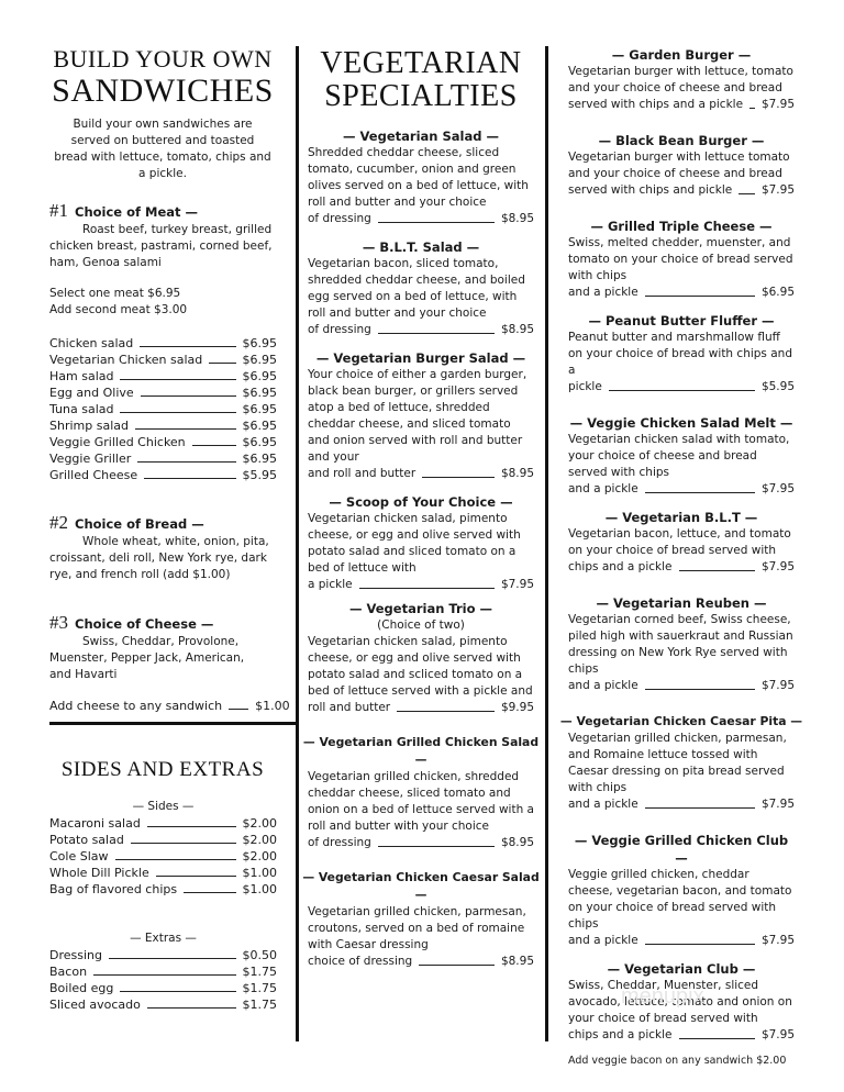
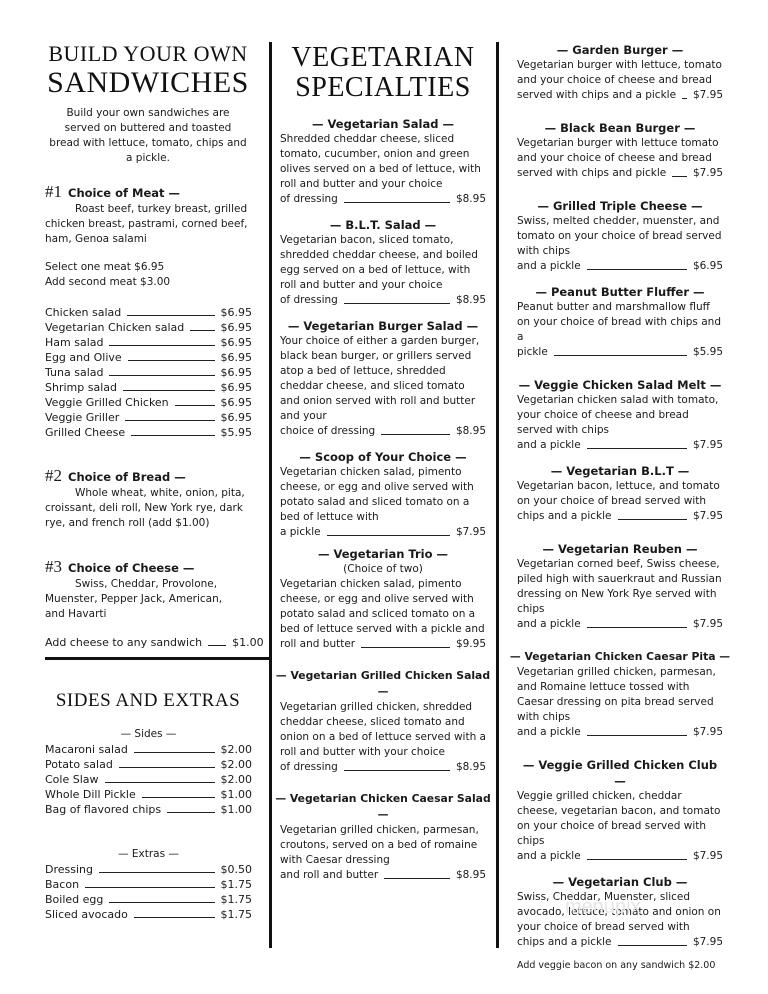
  BUILD YOUR OWN
  SANDWICHES
  Build your own sandwiches are served on buttered and toasted bread with lettuce, tomato, chips and a pickle.
  #1 Choice of Meat —
  Roast beef, turkey breast, grilled chicken breast, pastrami, corned beef, ham, Genoa salami
  Select one meat $6.95
  Add second meat $3.00
  Chicken salad
  $6.95
  Vegetarian Chicken salad
  $6.95
  Ham salad
  $6.95
  Egg and Olive
  $6.95
  Tuna salad
  $6.95
  Shrimp salad
  $6.95
  Veggie Grilled Chicken
  $6.95
  Veggie Griller
  $6.95
  Grilled Cheese
  $5.95
  #2 Choice of Bread —
  Whole wheat, white, onion, pita, croissant, deli roll, New York rye, dark rye, and french roll (add $1.00)
  #3 Choice of Cheese —
  Swiss, Cheddar, Provolone, Muenster, Pepper Jack, American, and Havarti
  Add cheese to any sandwich
  $1.00
  SIDES AND EXTRAS
  — Sides —
  Macaroni salad
  $2.00
  Potato salad
  $2.00
  Cole Slaw
  $2.00
  Whole Dill Pickle
  $1.00
  Bag of flavored chips
  $1.00
  — Extras —
  Dressing
  $0.50
  Bacon
  $1.75
  Boiled egg
  $1.75
  Sliced avocado
  $1.75
  VEGETARIAN
  SPECIALTIES
  — Vegetarian Salad —
  Shredded cheddar cheese, sliced tomato, cucumber, onion and green olives served on a bed of lettuce, with roll and butter and your choice
  of dressing
  $8.95
  — B.L.T. Salad —
  Vegetarian bacon, sliced tomato, shredded cheddar cheese, and boiled egg served on a bed of lettuce, with roll and butter and your choice
  of dressing
  $8.95
  — Vegetarian Burger Salad —
  Your choice of either a garden burger, black bean burger, or grillers served atop a bed of lettuce, shredded cheddar cheese, and sliced tomato and onion served with roll and butter and your
- and roll and butter
+ choice of dressing
  $8.95
  — Scoop of Your Choice —
  Vegetarian chicken salad, pimento cheese, or egg and olive served with potato salad and sliced tomato on a bed of lettuce with
  a pickle
  $7.95
  — Vegetarian Trio —
  (Choice of two)
  Vegetarian chicken salad, pimento cheese, or egg and olive served with potato salad and scliced tomato on a bed of lettuce served with a pickle and
  roll and butter
  $9.95
  — Vegetarian Grilled Chicken Salad —
  Vegetarian grilled chicken, shredded cheddar cheese, sliced tomato and onion on a bed of lettuce served with a roll and butter with your choice
  of dressing
  $8.95
  — Vegetarian Chicken Caesar Salad —
  Vegetarian grilled chicken, parmesan, croutons, served on a bed of romaine with Caesar dressing
- choice of dressing
+ and roll and butter
  $8.95
  — Garden Burger —
  Vegetarian burger with lettuce, tomato and your choice of cheese and bread
  served with chips and a pickle
  $7.95
  — Black Bean Burger —
  Vegetarian burger with lettuce tomato and your choice of cheese and bread
  served with chips and pickle
  $7.95
  — Grilled Triple Cheese —
  Swiss, melted chedder, muenster, and tomato on your choice of bread served with chips
  and a pickle
  $6.95
  — Peanut Butter Fluffer —
  Peanut butter and marshmallow fluff on your choice of bread with chips and a
  pickle
  $5.95
  — Veggie Chicken Salad Melt —
  Vegetarian chicken salad with tomato, your choice of cheese and bread served with chips
  and a pickle
  $7.95
  — Vegetarian B.L.T —
  Vegetarian bacon, lettuce, and tomato on your choice of bread served with
  chips and a pickle
  $7.95
  — Vegetarian Reuben —
  Vegetarian corned beef, Swiss cheese, piled high with sauerkraut and Russian dressing on New York Rye served with chips
  and a pickle
  $7.95
  — Vegetarian Chicken Caesar Pita —
  Vegetarian grilled chicken, parmesan, and Romaine lettuce tossed with Caesar dressing on pita bread served with chips
  and a pickle
  $7.95
  — Veggie Grilled Chicken Club —
  Veggie grilled chicken, cheddar cheese, vegetarian bacon, and tomato on your choice of bread served with chips
  and a pickle
  $7.95
  — Vegetarian Club —
  Swiss, Cheddar, Muenster, sliced avocado, lettuce, tomato and onion on your choice of bread served with
  chips and a pickle
  $7.95
  Add veggie bacon on any sandwich $2.00
  menupix
